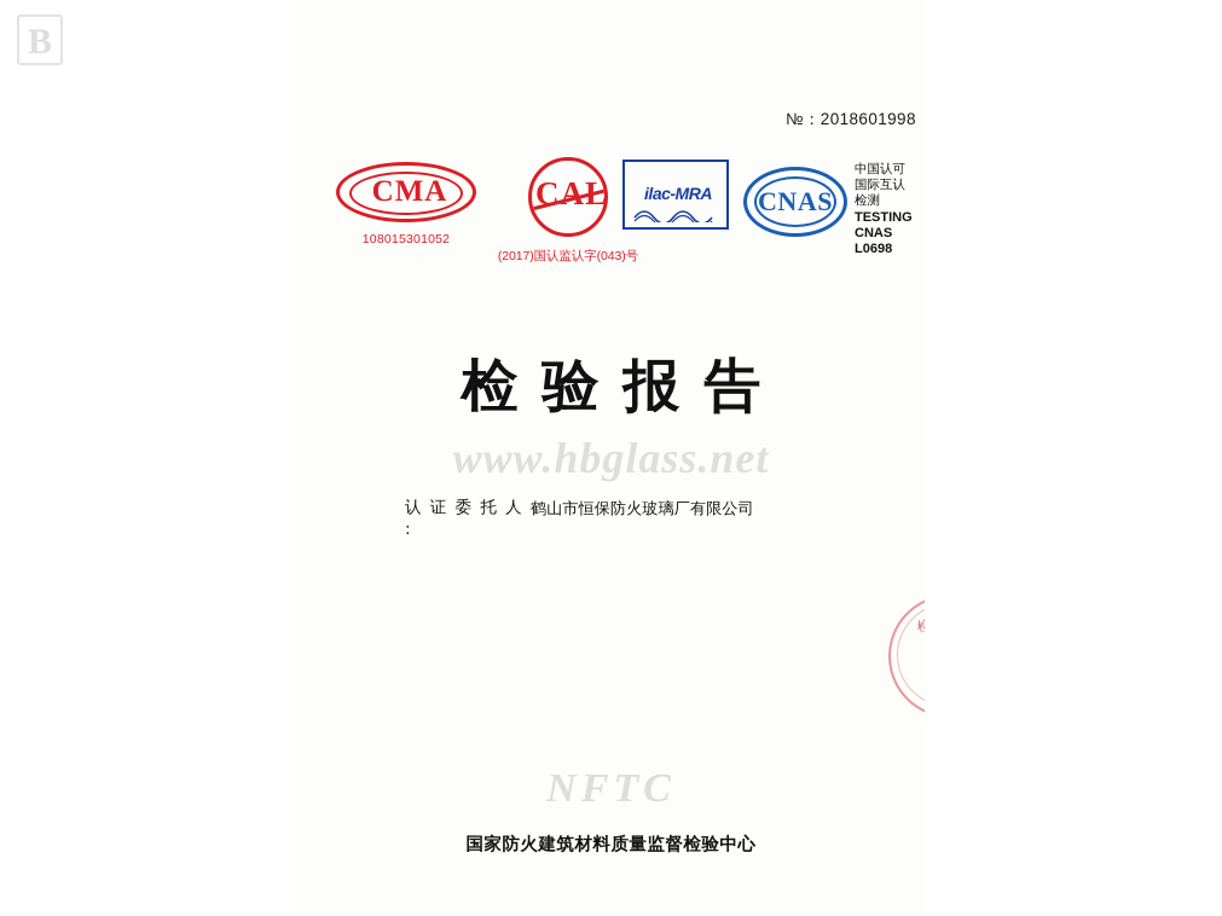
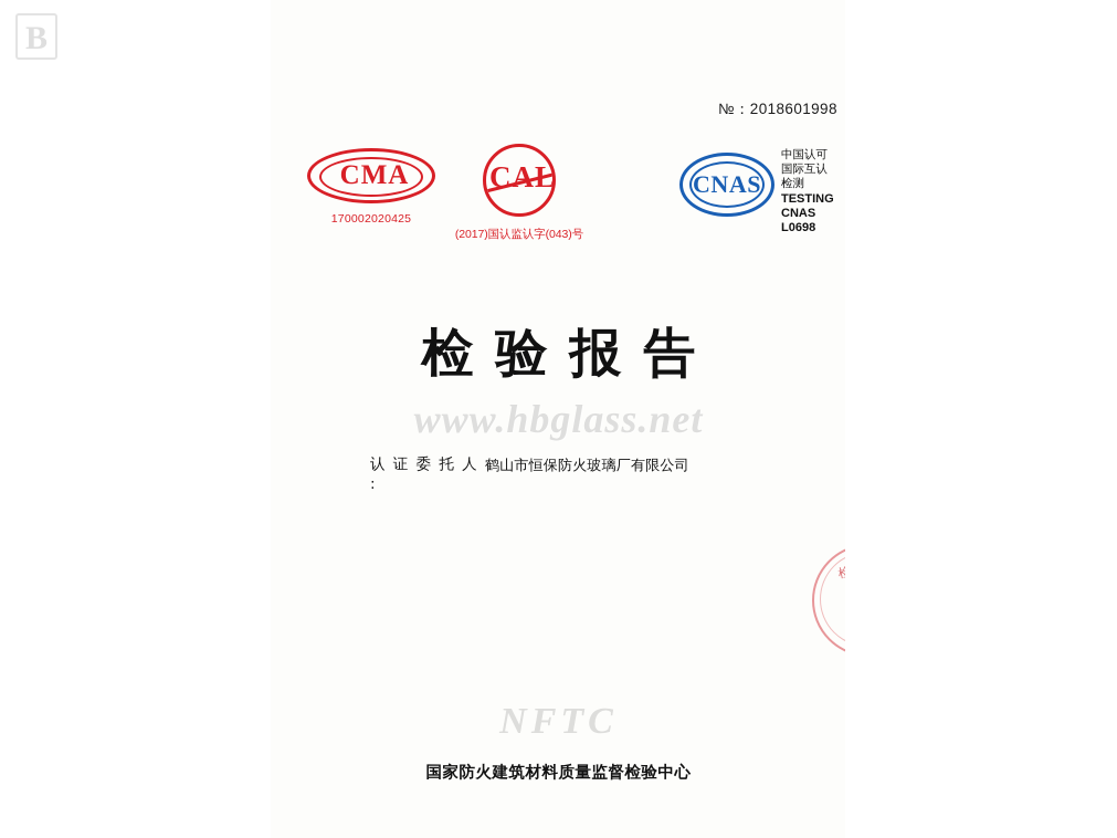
  B
  №：2018601998
  CMA
- 108015301052
+ 170002020425
  CAL
  (2017)国认监认字(043)号
- ilac-MRA
  CNAS
  中国认可
  国际互认
  检测
  TESTING
  CNAS L0698
  检验报告
  www.hbglass.net
  认 证 委 托 人 :
  鹤山市恒保防火玻璃厂有限公司
  NFTC
  国家防火建筑材料质量监督检验中心
